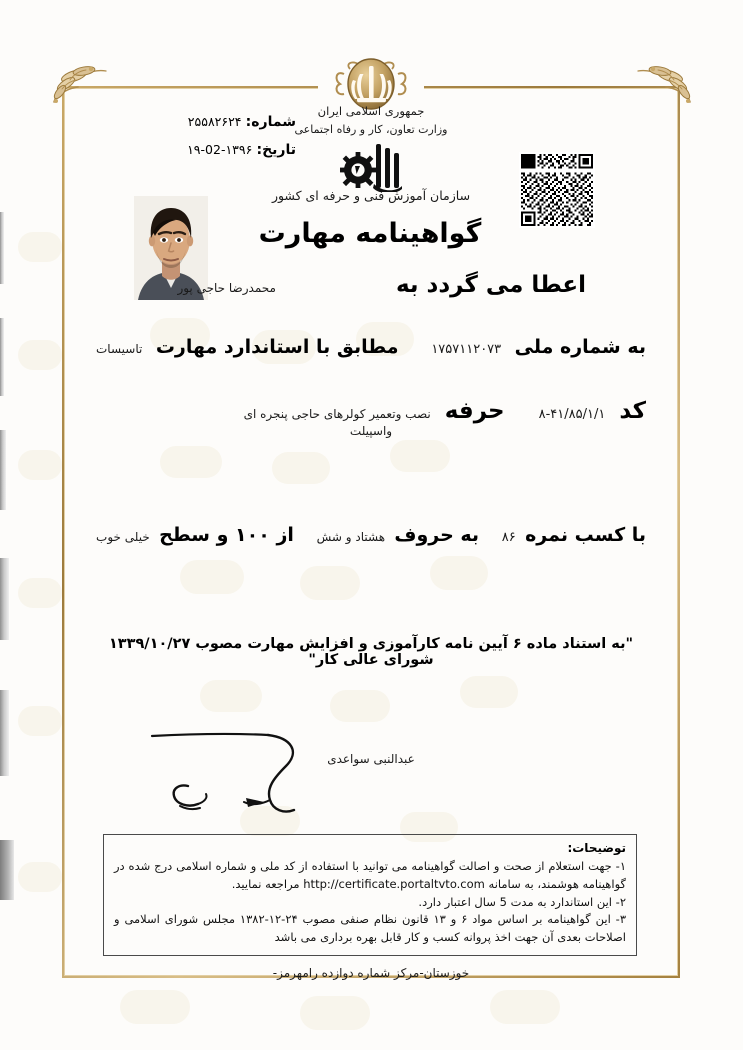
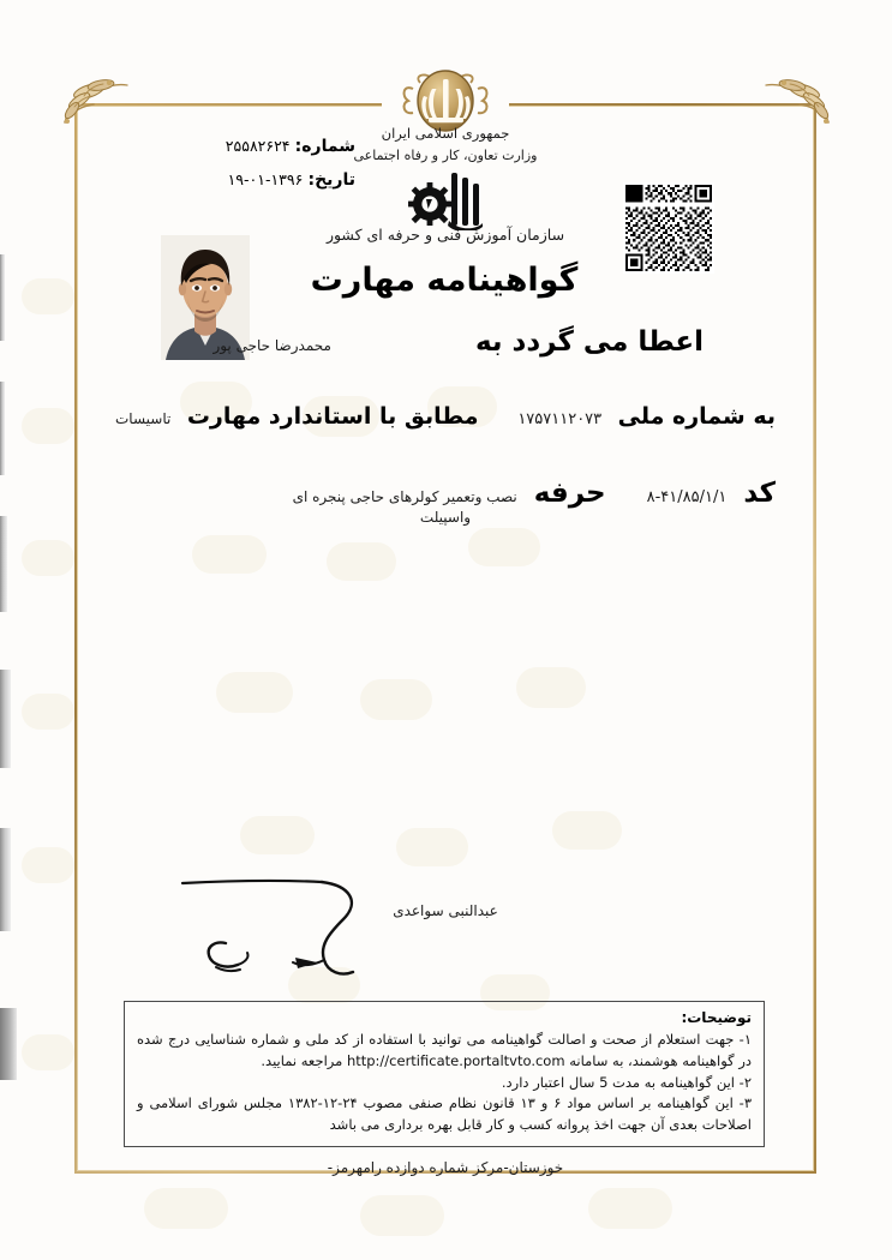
  جمهوری اسلامی ایران
  وزارت تعاون، کار و رفاه اجتماعی
  سازمان آموزش فنی و حرفه ای کشور
  گواهینامه مهارت
  شماره: ۲۵۵۸۲۶۲۴
- تاریخ: ۱۳۹۶-02-۱۹
+ تاریخ: ۱۳۹۶-۰۱-۱۹
  اعطا می گردد به
  محمدرضا حاجی پور
  به شماره ملی
  ۱۷۵۷۱۱۲۰۷۳
  مطابق با استاندارد مهارت
  تاسیسات
  کد
  ۸-۴۱/۸۵/۱/۱
  حرفه
  نصب وتعمیر کولرهای حاجی پنجره ای
  واسپیلت
- با کسب نمره
- ۸۶
- به حروف
- هشتاد و شش
- از ۱۰۰ و سطح
- خیلی خوب
- "به استناد ماده ۶ آیین نامه کارآموزی و افزایش مهارت مصوب ۱۳۳۹/۱۰/۲۷ شورای عالی کار"
  عبدالنبی سواعدی
  توضیحات:
- ۱- جهت استعلام از صحت و اصالت گواهینامه می توانید با استفاده از کد ملی و شماره اسلامی درج شده در گواهینامه هوشمند، به سامانه http://certificate.portaltvto.com مراجعه نمایید.
+ ۱- جهت استعلام از صحت و اصالت گواهینامه می توانید با استفاده از کد ملی و شماره شناسایی درج شده در گواهینامه هوشمند، به سامانه http://certificate.portaltvto.com مراجعه نمایید.
- ۲- این استاندارد به مدت 5 سال اعتبار دارد.
+ ۲- این گواهینامه به مدت 5 سال اعتبار دارد.
  ۳- این گواهینامه بر اساس مواد ۶ و ۱۳ قانون نظام صنفی مصوب ۲۴-۱۲-۱۳۸۲ مجلس شورای اسلامی و اصلاحات بعدی آن جهت اخذ پروانه کسب و کار قابل بهره برداری می باشد
  خوزستان-مرکز شماره دوازده رامهرمز-
